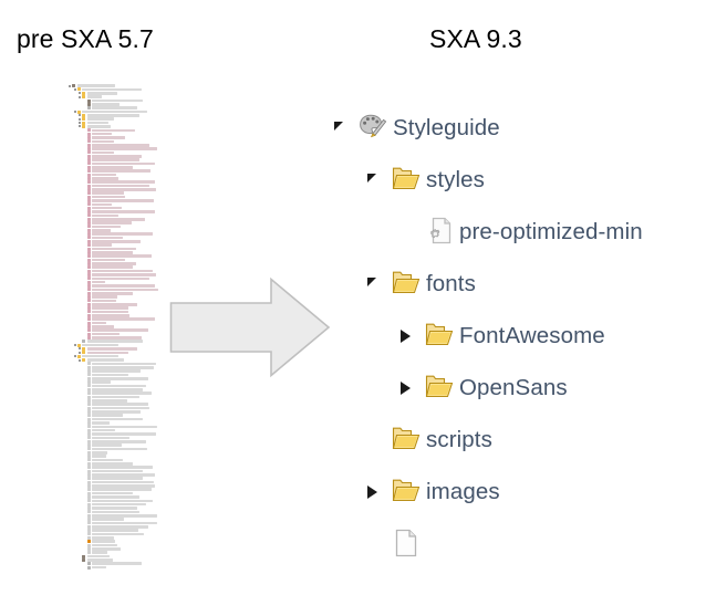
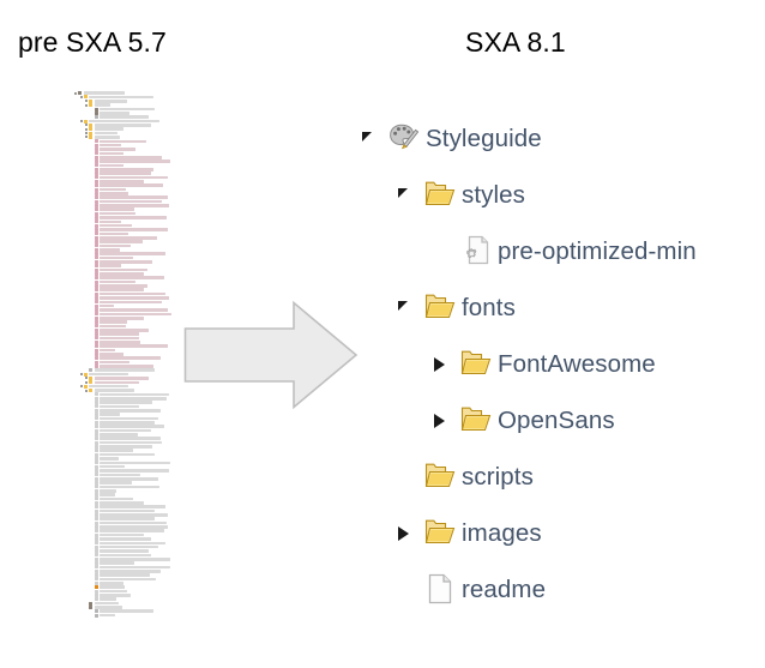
  pre SXA 5.7
- SXA 9.3
+ SXA 8.1
  Styleguide
  styles
  pre-optimized-min
  fonts
  FontAwesome
  OpenSans
  scripts
  images
+ readme
